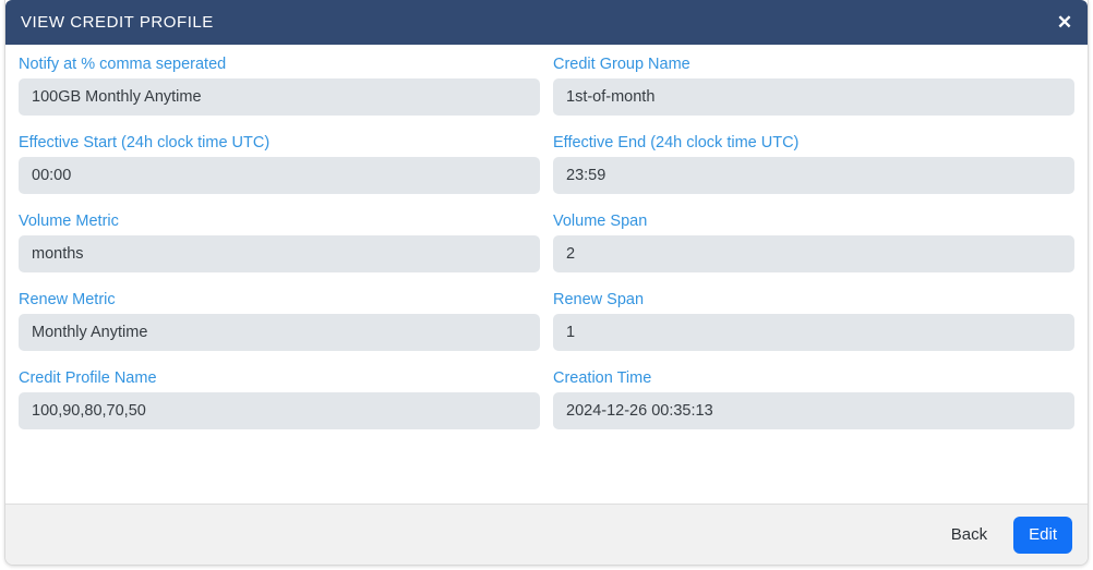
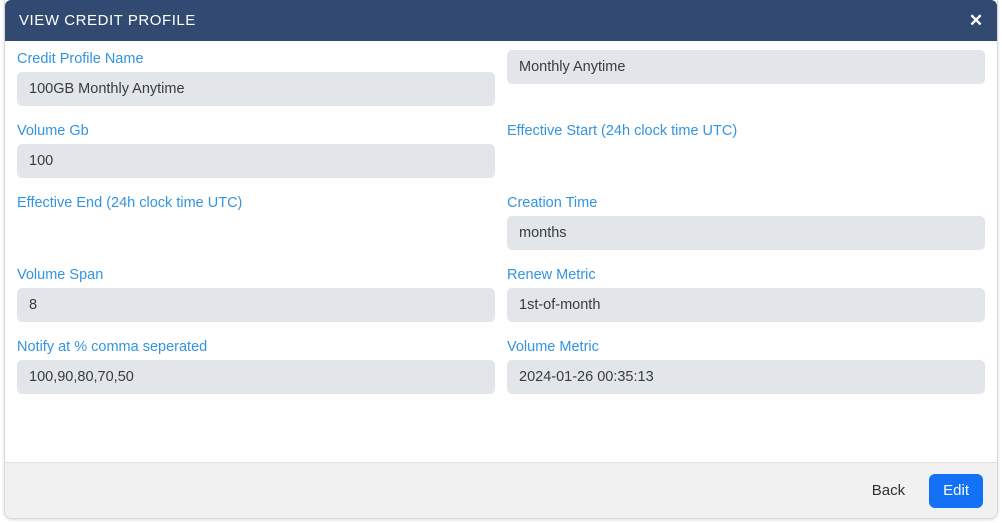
  VIEW CREDIT PROFILE
  ✕
- Notify at % comma seperated
+ Credit Profile Name
  100GB Monthly Anytime
- Credit Group Name
- 1st-of-month
+ Monthly Anytime
+ Volume Gb
+ 100
  Effective Start (24h clock time UTC)
- 00:00
  Effective End (24h clock time UTC)
- 23:59
- Volume Metric
+ Creation Time
  months
  Volume Span
- 2
+ 8
  Renew Metric
- Monthly Anytime
+ 1st-of-month
- Renew Span
- 1
- Credit Profile Name
+ Notify at % comma seperated
  100,90,80,70,50
- Creation Time
+ Volume Metric
- 2024-12-26 00:35:13
+ 2024-01-26 00:35:13
  Back
  Edit
